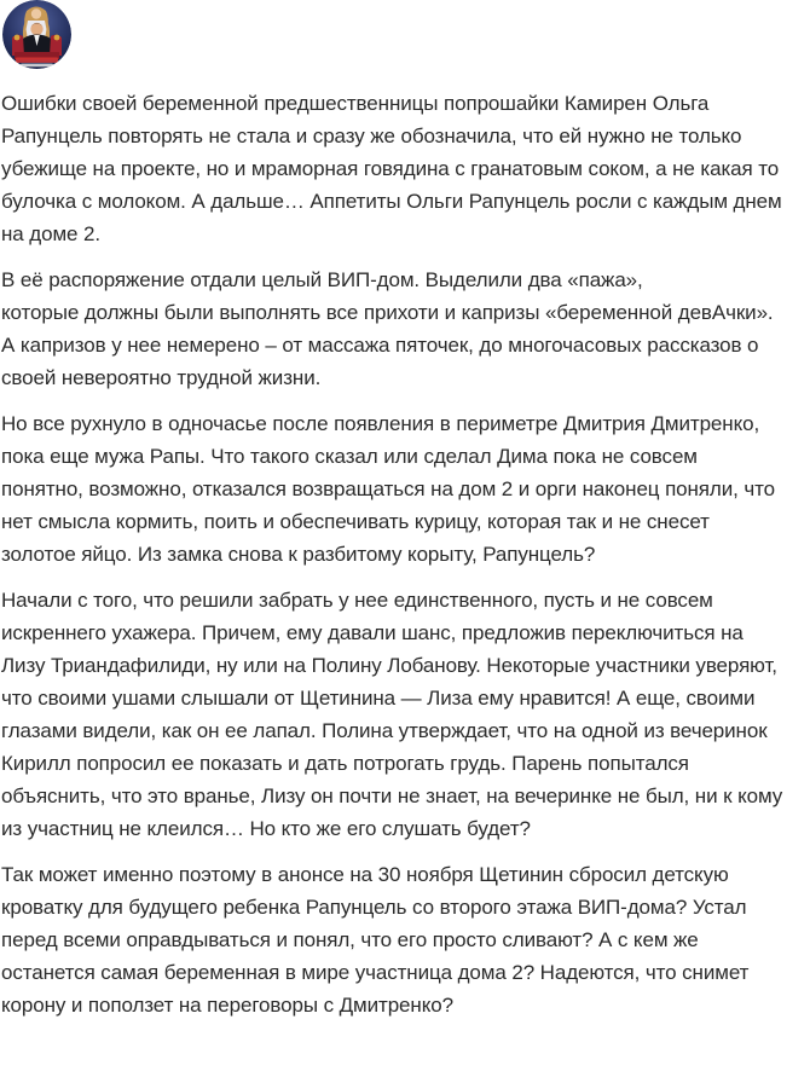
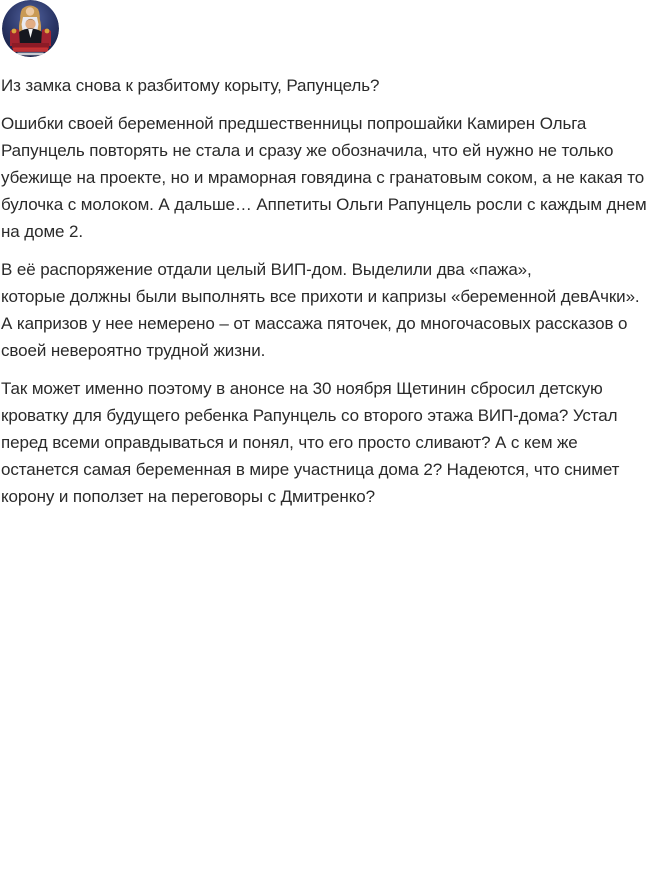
+ Из замка снова к разбитому корыту, Рапунцель?
  Ошибки своей беременной предшественницы попрошайки Камирен Ольга
  Рапунцель повторять не стала и сразу же обозначила, что ей нужно не только
  убежище на проекте, но и мраморная говядина с гранатовым соком, а не какая то
  булочка с молоком. А дальше… Аппетиты Ольги Рапунцель росли с каждым днем
  на доме 2.
  В её распоряжение отдали целый ВИП-дом. Выделили два «пажа»,
  которые должны были выполнять все прихоти и капризы «беременной девАчки».
  А капризов у нее немерено – от массажа пяточек, до многочасовых рассказов о
  своей невероятно трудной жизни.
- Но все рухнуло в одночасье после появления в периметре Дмитрия Дмитренко,
- пока еще мужа Рапы. Что такого сказал или сделал Дима пока не совсем
- понятно, возможно, отказался возвращаться на дом 2 и орги наконец поняли, что
- нет смысла кормить, поить и обеспечивать курицу, которая так и не снесет
- золотое яйцо. Из замка снова к разбитому корыту, Рапунцель?
- Начали с того, что решили забрать у нее единственного, пусть и не совсем
- искреннего ухажера. Причем, ему давали шанс, предложив переключиться на
- Лизу Триандафилиди, ну или на Полину Лобанову. Некоторые участники уверяют,
- что своими ушами слышали от Щетинина — Лиза ему нравится! А еще, своими
- глазами видели, как он ее лапал. Полина утверждает, что на одной из вечеринок
- Кирилл попросил ее показать и дать потрогать грудь. Парень попытался
- объяснить, что это вранье, Лизу он почти не знает, на вечеринке не был, ни к кому
- из участниц не клеился… Но кто же его слушать будет?
  Так может именно поэтому в анонсе на 30 ноября Щетинин сбросил детскую
  кроватку для будущего ребенка Рапунцель со второго этажа ВИП-дома? Устал
  перед всеми оправдываться и понял, что его просто сливают? А с кем же
  останется самая беременная в мире участница дома 2? Надеются, что снимет
  корону и поползет на переговоры с Дмитренко?
